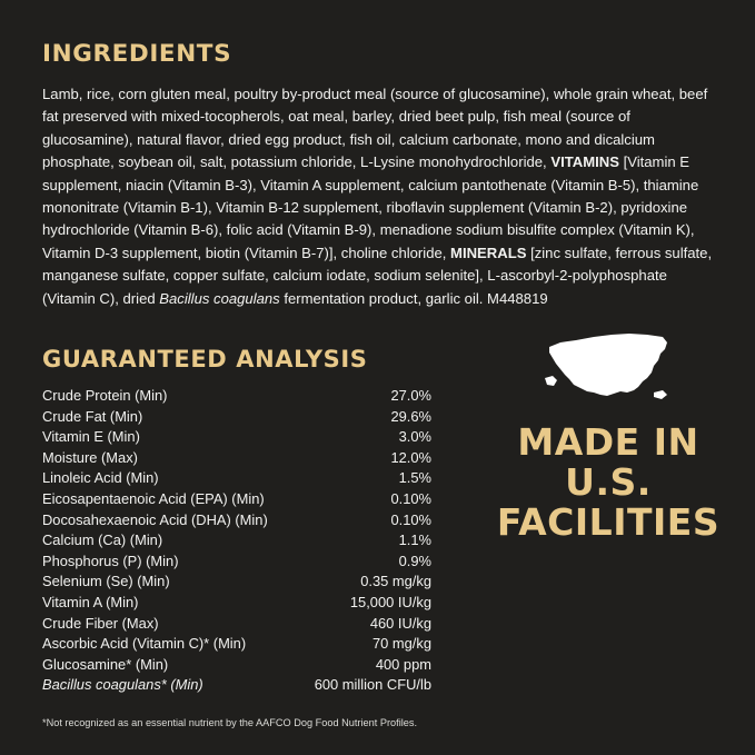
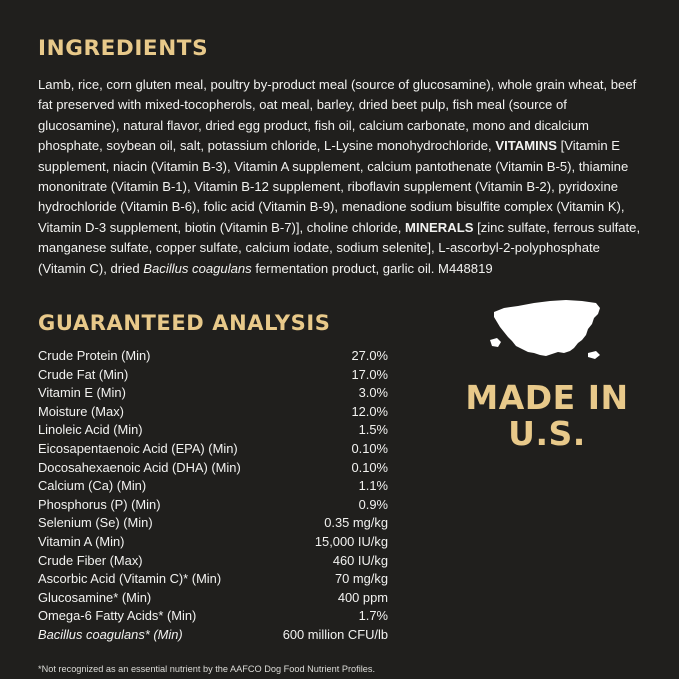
  INGREDIENTS
  Lamb, rice, corn gluten meal, poultry by-product meal (source of glucosamine), whole grain wheat, beef fat preserved with mixed-tocopherols, oat meal, barley, dried beet pulp, fish meal (source of glucosamine), natural flavor, dried egg product, fish oil, calcium carbonate, mono and dicalcium phosphate, soybean oil, salt, potassium chloride, L-Lysine monohydrochloride, VITAMINS [Vitamin E supplement, niacin (Vitamin B-3), Vitamin A supplement, calcium pantothenate (Vitamin B-5), thiamine mononitrate (Vitamin B-1), Vitamin B-12 supplement, riboflavin supplement (Vitamin B-2), pyridoxine hydrochloride (Vitamin B-6), folic acid (Vitamin B-9), menadione sodium bisulfite complex (Vitamin K), Vitamin D-3 supplement, biotin (Vitamin B-7)], choline chloride, MINERALS [zinc sulfate, ferrous sulfate, manganese sulfate, copper sulfate, calcium iodate, sodium selenite], L-ascorbyl-2-polyphosphate (Vitamin C), dried Bacillus coagulans fermentation product, garlic oil. M448819
  GUARANTEED ANALYSIS
  Crude Protein (Min)	27.0%
- Crude Fat (Min)	29.6%
+ Crude Fat (Min)	17.0%
  Vitamin E (Min)	3.0%
  Moisture (Max)	12.0%
  Linoleic Acid (Min)	1.5%
  Eicosapentaenoic Acid (EPA) (Min)	0.10%
  Docosahexaenoic Acid (DHA) (Min)	0.10%
  Calcium (Ca) (Min)	1.1%
  Phosphorus (P) (Min)	0.9%
  Selenium (Se) (Min)	0.35 mg/kg
  Vitamin A (Min)	15,000 IU/kg
  Crude Fiber (Max)	460 IU/kg
  Ascorbic Acid (Vitamin C)* (Min)	70 mg/kg
  Glucosamine* (Min)	400 ppm
+ Omega-6 Fatty Acids* (Min)	1.7%
  Bacillus coagulans* (Min)	600 million CFU/lb
  *Not recognized as an essential nutrient by the AAFCO Dog Food Nutrient Profiles.
  MADE IN
  U.S.
- FACILITIES
